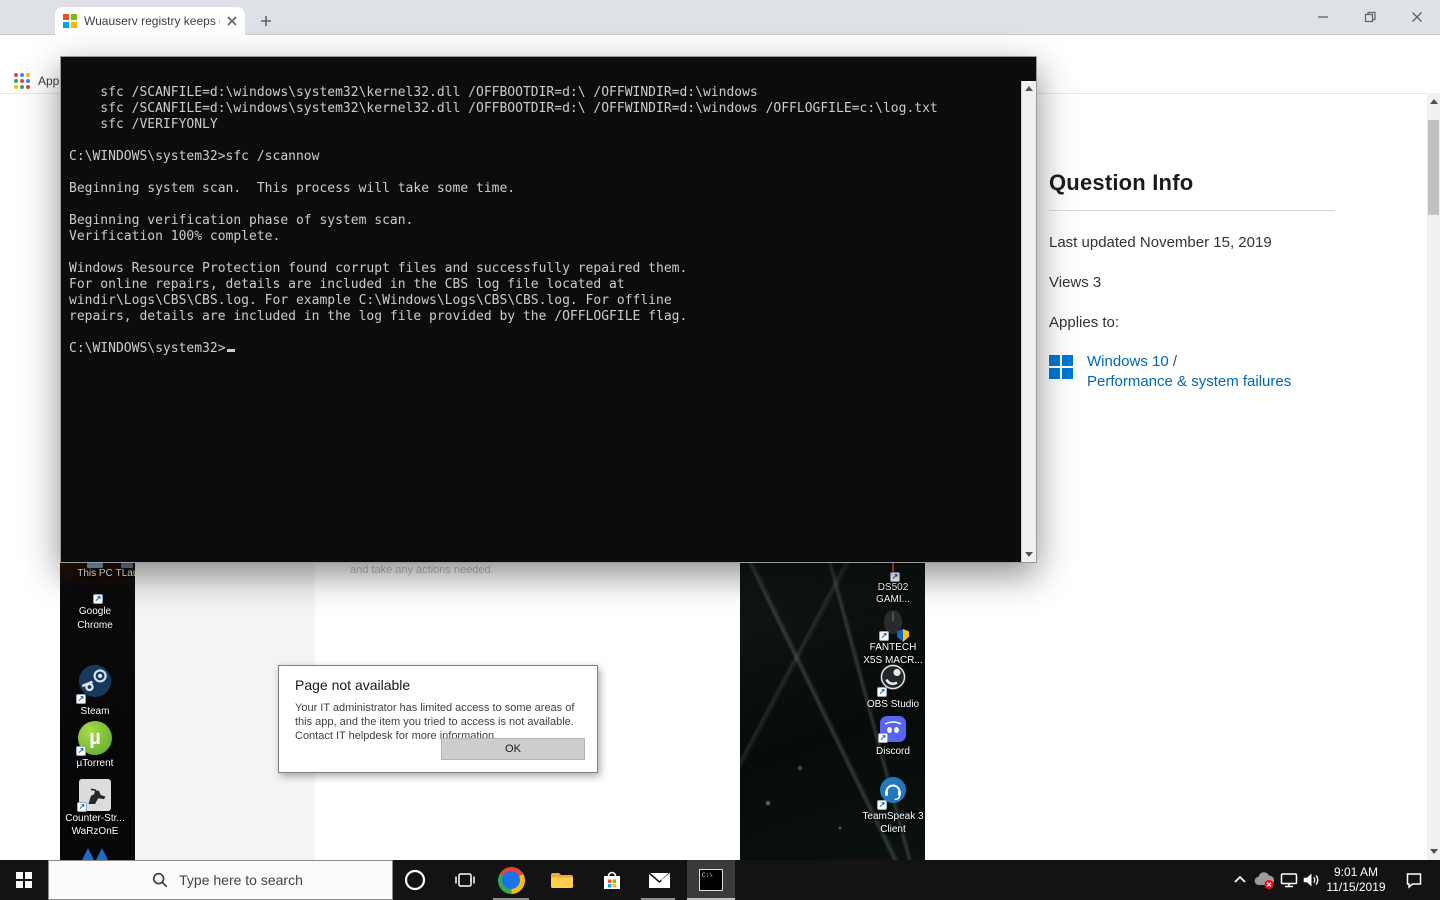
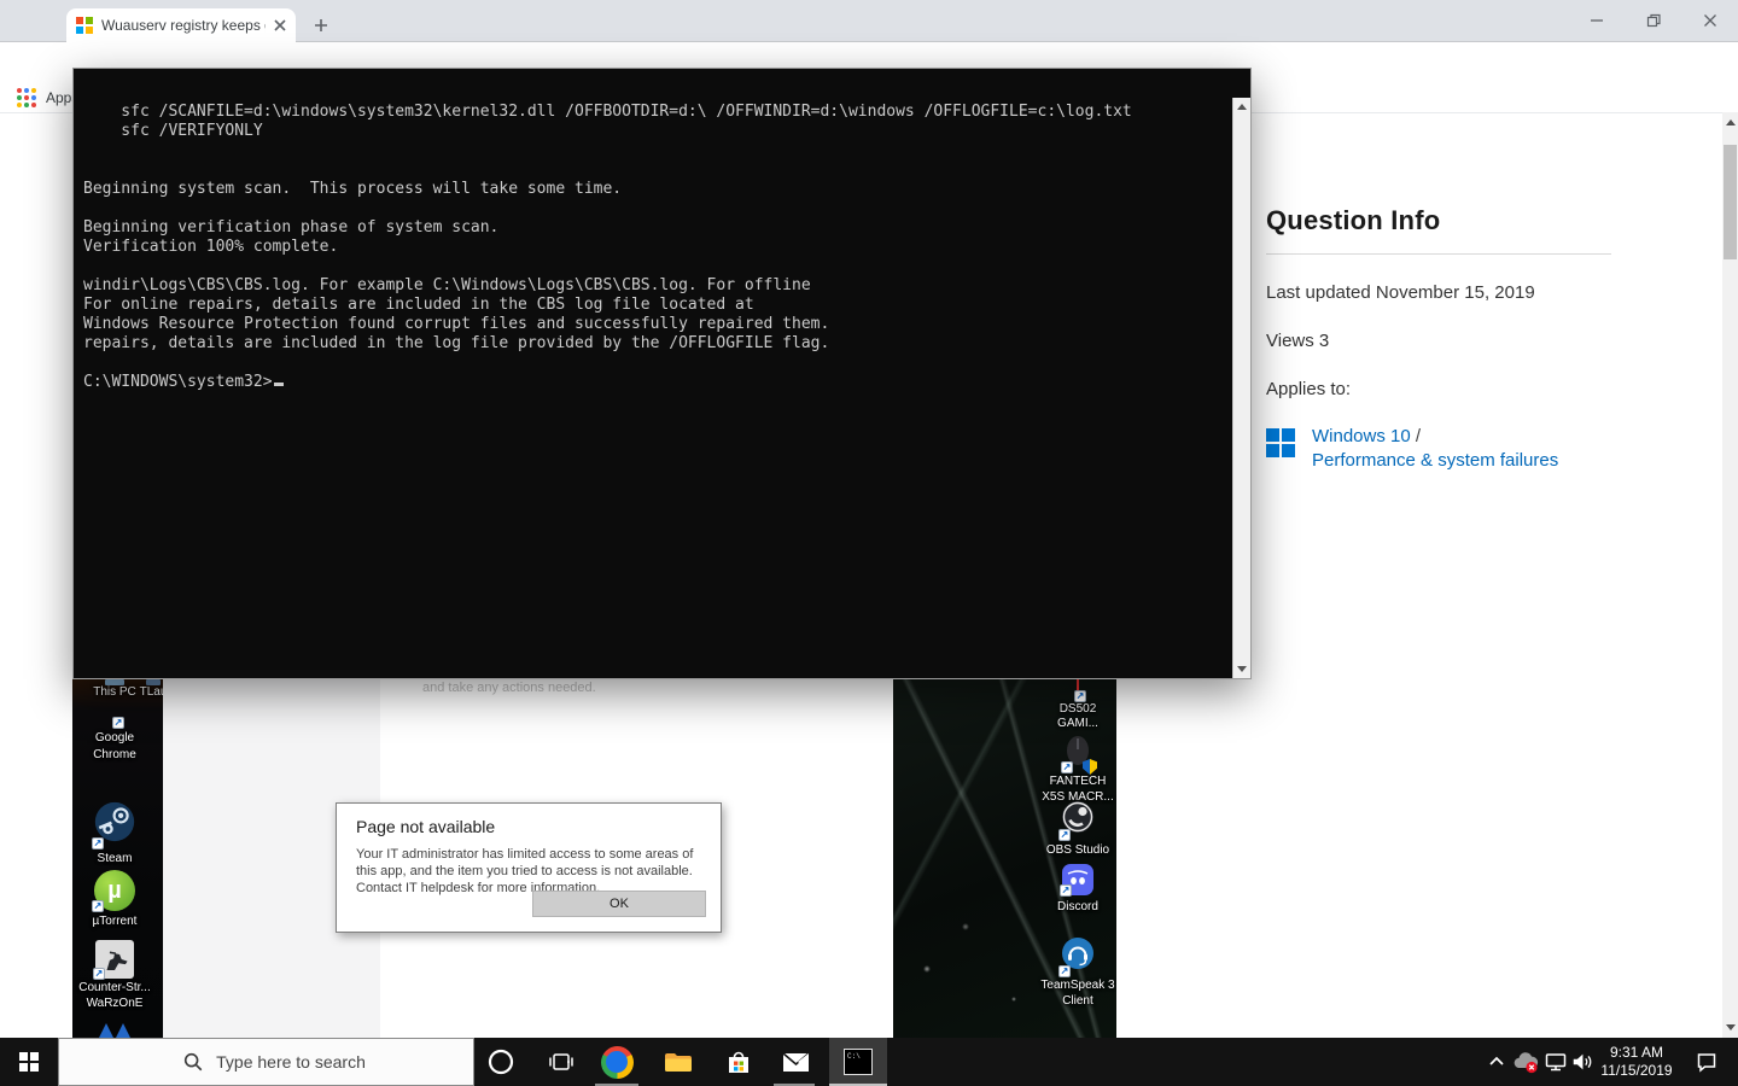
  Wuauserv registry keeps
  App
  and take any actions needed.
  Question Info
  Last updated November 15, 2019
  Views 3
  Applies to:
  Windows 10 /
  Performance & system failures
  This PC
  TLa
  ↗
  Google
  Chrome
  ↗
  Steam
  µ
  ↗
  µTorrent
  ↗
  Counter-Str...
  WaRzOnE
  ↗
  DS502
  GAMI...
  ↗
  FANTECH
  X5S MACR...
  ↗
  OBS Studio
  ↗
  Discord
  ↗
  TeamSpeak 3
  Client
  Page not available
  Your IT administrator has limited access to some areas of this app, and the item you tried to access is not available. Contact IT helpdesk for more information.
  OK
- sfc /SCANFILE=d:\windows\system32\kernel32.dll /OFFBOOTDIR=d:\ /OFFWINDIR=d:\windows
  sfc /SCANFILE=d:\windows\system32\kernel32.dll /OFFBOOTDIR=d:\ /OFFWINDIR=d:\windows /OFFLOGFILE=c:\log.txt
  sfc /VERIFYONLY
- C:\WINDOWS\system32>sfc /scannow
  Beginning system scan. This process will take some time.
  Beginning verification phase of system scan.
  Verification 100% complete.
- Windows Resource Protection found corrupt files and successfully repaired them.
+ windir\Logs\CBS\CBS.log. For example C:\Windows\Logs\CBS\CBS.log. For offline
  For online repairs, details are included in the CBS log file located at
- windir\Logs\CBS\CBS.log. For example C:\Windows\Logs\CBS\CBS.log. For offline
+ Windows Resource Protection found corrupt files and successfully repaired them.
  repairs, details are included in the log file provided by the /OFFLOGFILE flag.
  C:\WINDOWS\system32>
  Type here to search
- 9:01 AM
+ 9:31 AM
  11/15/2019
